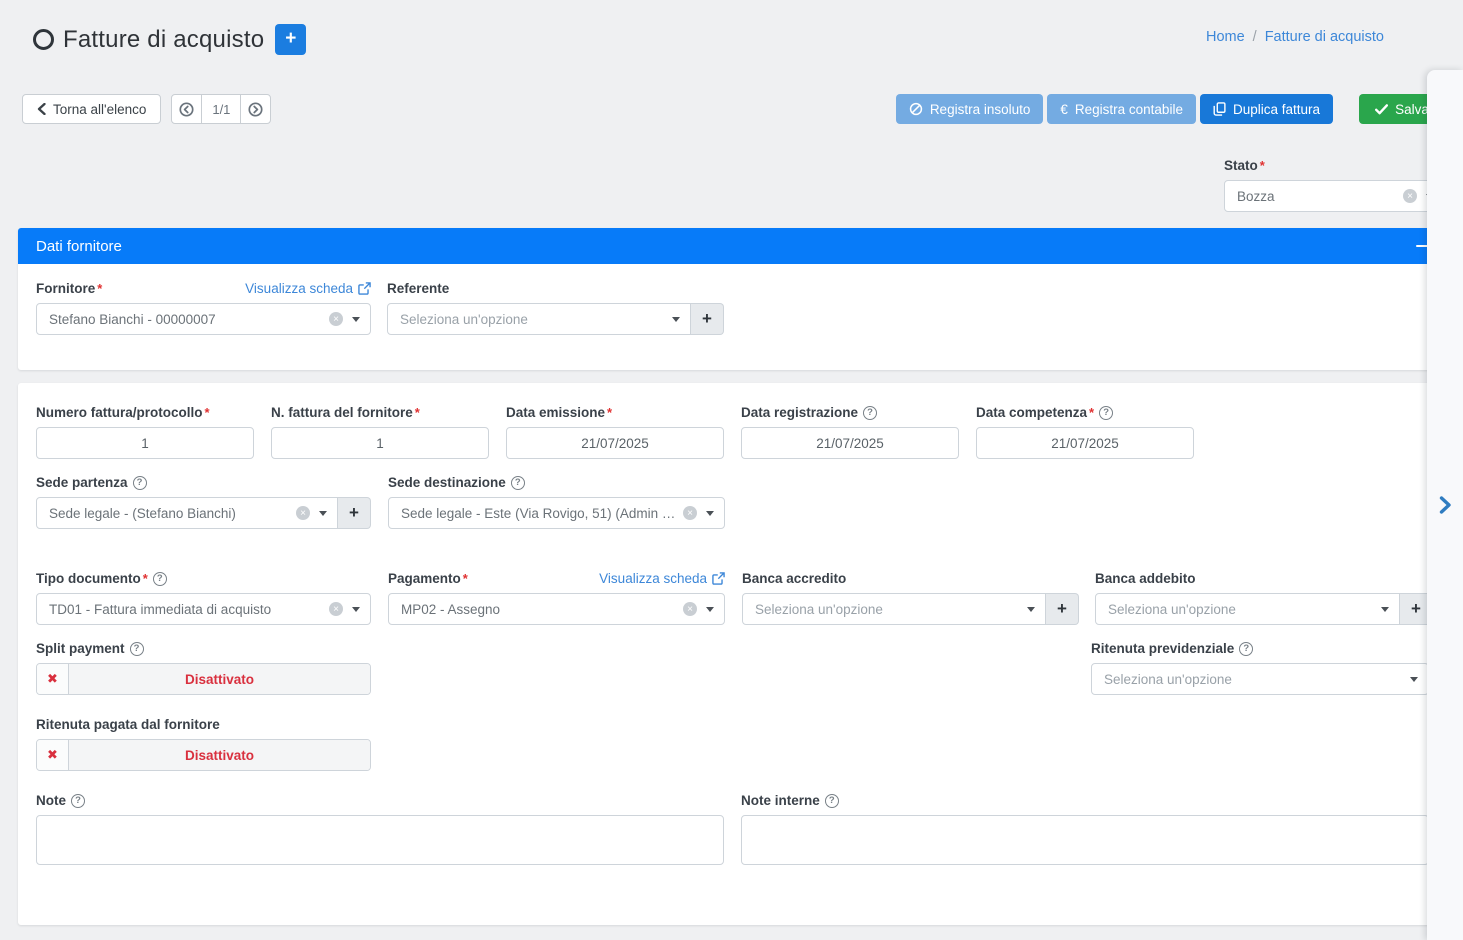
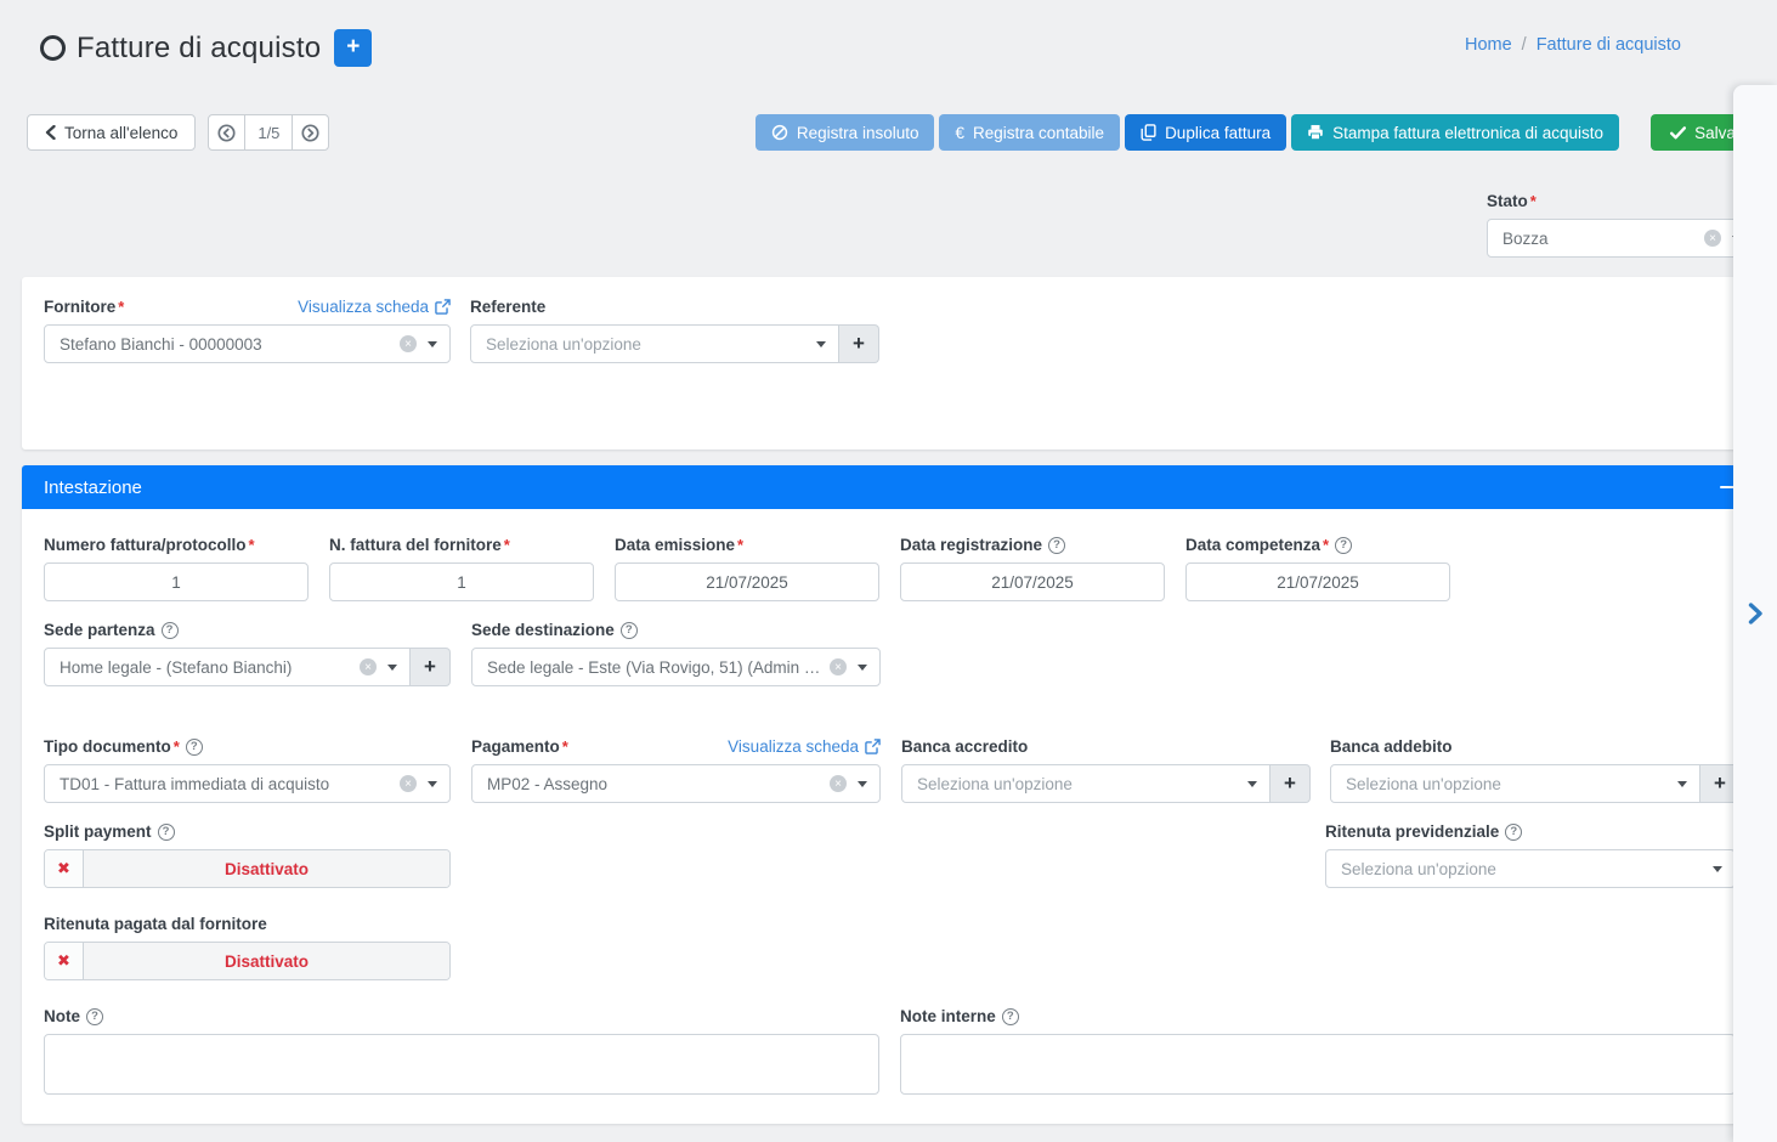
  Fatture di acquisto
  +
  Home
  /
  Fatture di acquisto
  Torna all'elenco
- 1/1
+ 1/5
  Registra insoluto
  €
  Registra contabile
  Duplica fattura
+ Stampa fattura elettronica di acquisto
  Salva
  Stato
  *
  Bozza
  ×
- Dati fornitore
  Fornitore
  *
  Visualizza scheda
- Stefano Bianchi - 00000007
+ Stefano Bianchi - 00000003
  ×
  Referente
  Seleziona un'opzione
  +
+ Intestazione
  Numero fattura/protocollo
  *
  1
  N. fattura del fornitore
  *
  1
  Data emissione
  *
  21/07/2025
  Data registrazione
  ?
  21/07/2025
  Data competenza
  *
  ?
  21/07/2025
  Sede partenza
  ?
- Sede legale - (Stefano Bianchi)
+ Home legale - (Stefano Bianchi)
  ×
  +
  Sede destinazione
  ?
  Sede legale - Este (Via Rovigo, 51) (Admin sp
  ×
  Tipo documento
  *
  ?
  TD01 - Fattura immediata di acquisto
  ×
  Pagamento
  *
  Visualizza scheda
  MP02 - Assegno
  ×
  Banca accredito
  Seleziona un'opzione
  +
  Banca addebito
  Seleziona un'opzione
  +
  Split payment
  ?
  ✖
  Disattivato
  Ritenuta previdenziale
  ?
  Seleziona un'opzione
  Ritenuta pagata dal fornitore
  ✖
  Disattivato
  Note
  ?
  Note interne
  ?
